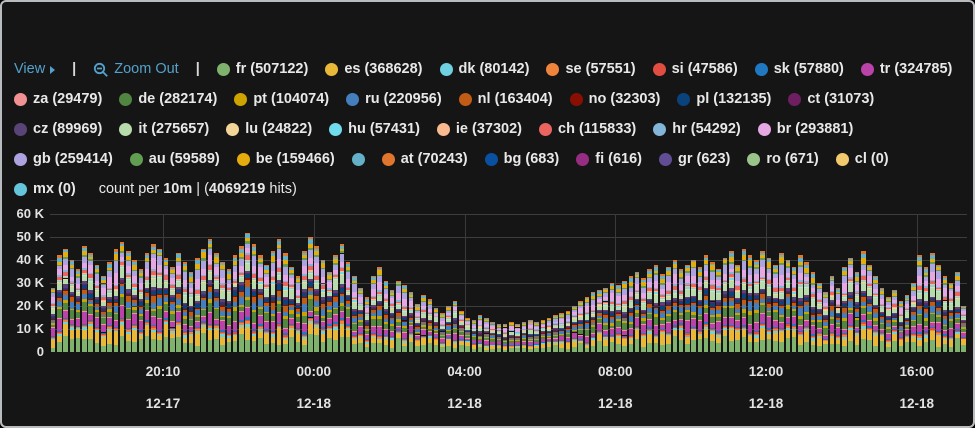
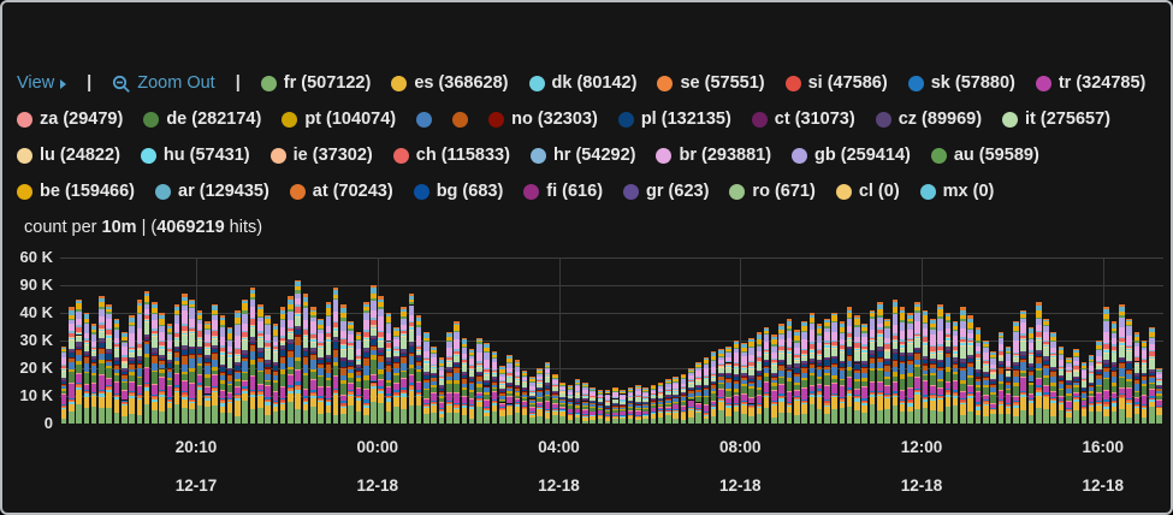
  View
  |
  Zoom Out
  |
  fr (507122)
  es (368628)
  dk (80142)
  se (57551)
  si (47586)
  sk (57880)
  tr (324785)
  za (29479)
  de (282174)
  pt (104074)
- ru (220956)
- nl (163404)
  no (32303)
  pl (132135)
  ct (31073)
  cz (89969)
  it (275657)
  lu (24822)
  hu (57431)
  ie (37302)
  ch (115833)
  hr (54292)
  br (293881)
  gb (259414)
  au (59589)
  be (159466)
+ ar (129435)
  at (70243)
  bg (683)
  fi (616)
  gr (623)
  ro (671)
  cl (0)
  mx (0)
  count per 10m | (4069219 hits)
  0
  10 K
  20 K
  30 K
  40 K
- 50 K
+ 90 K
  60 K
  20:10
  12-17
  00:00
  12-18
  04:00
  12-18
  08:00
  12-18
  12:00
  12-18
  16:00
  12-18
